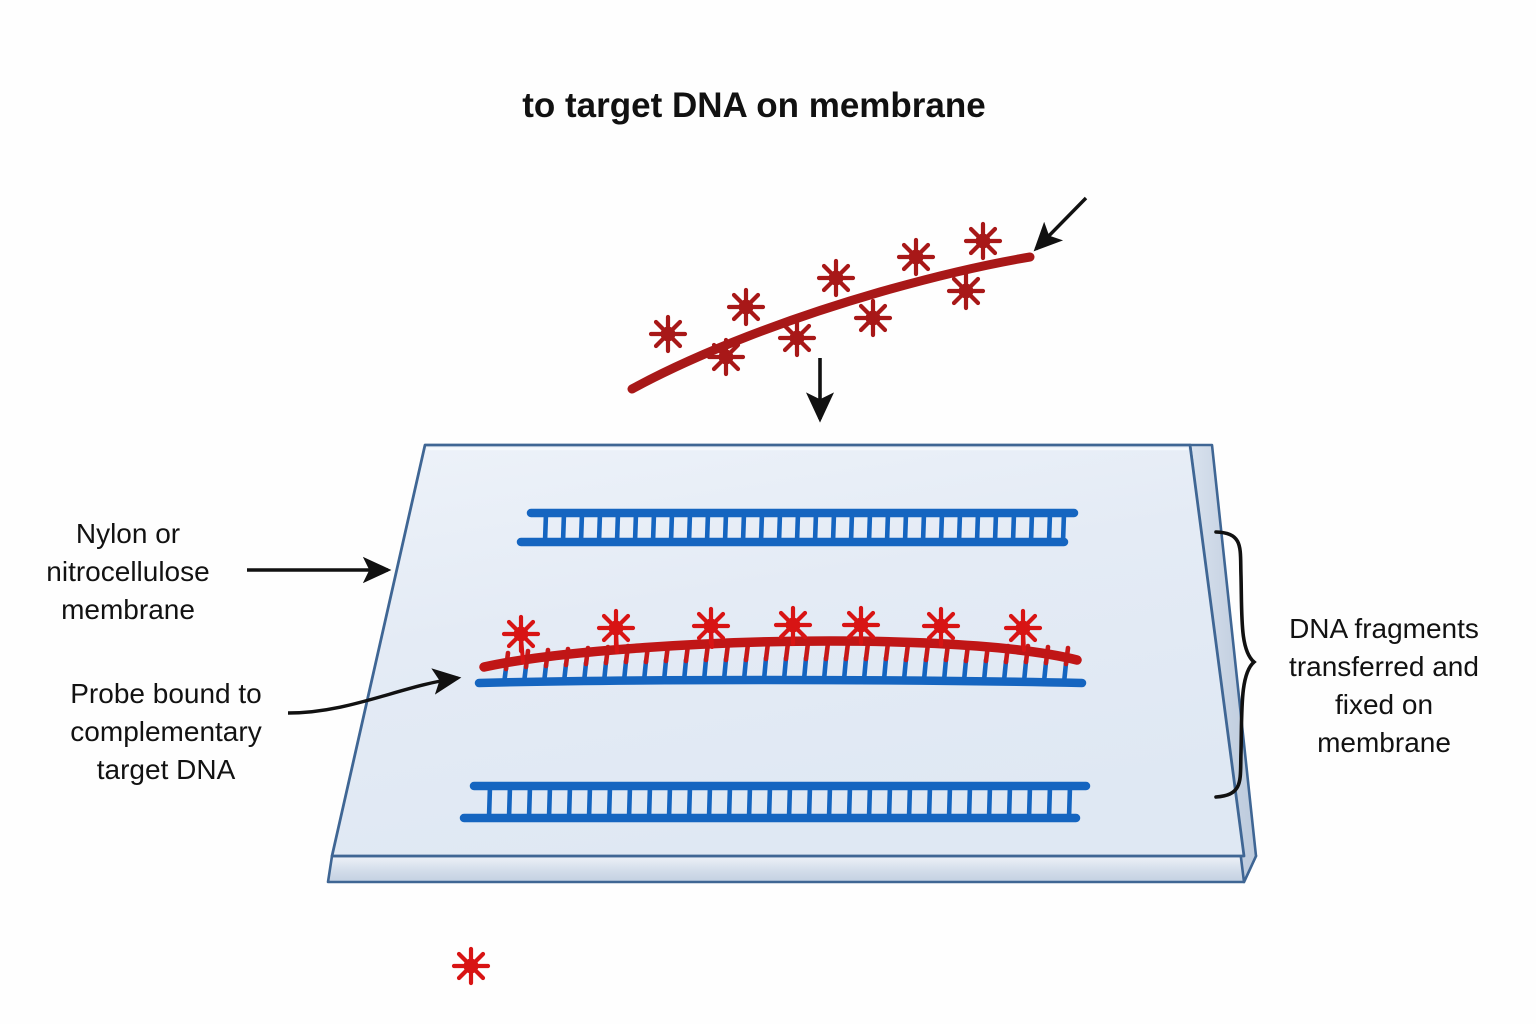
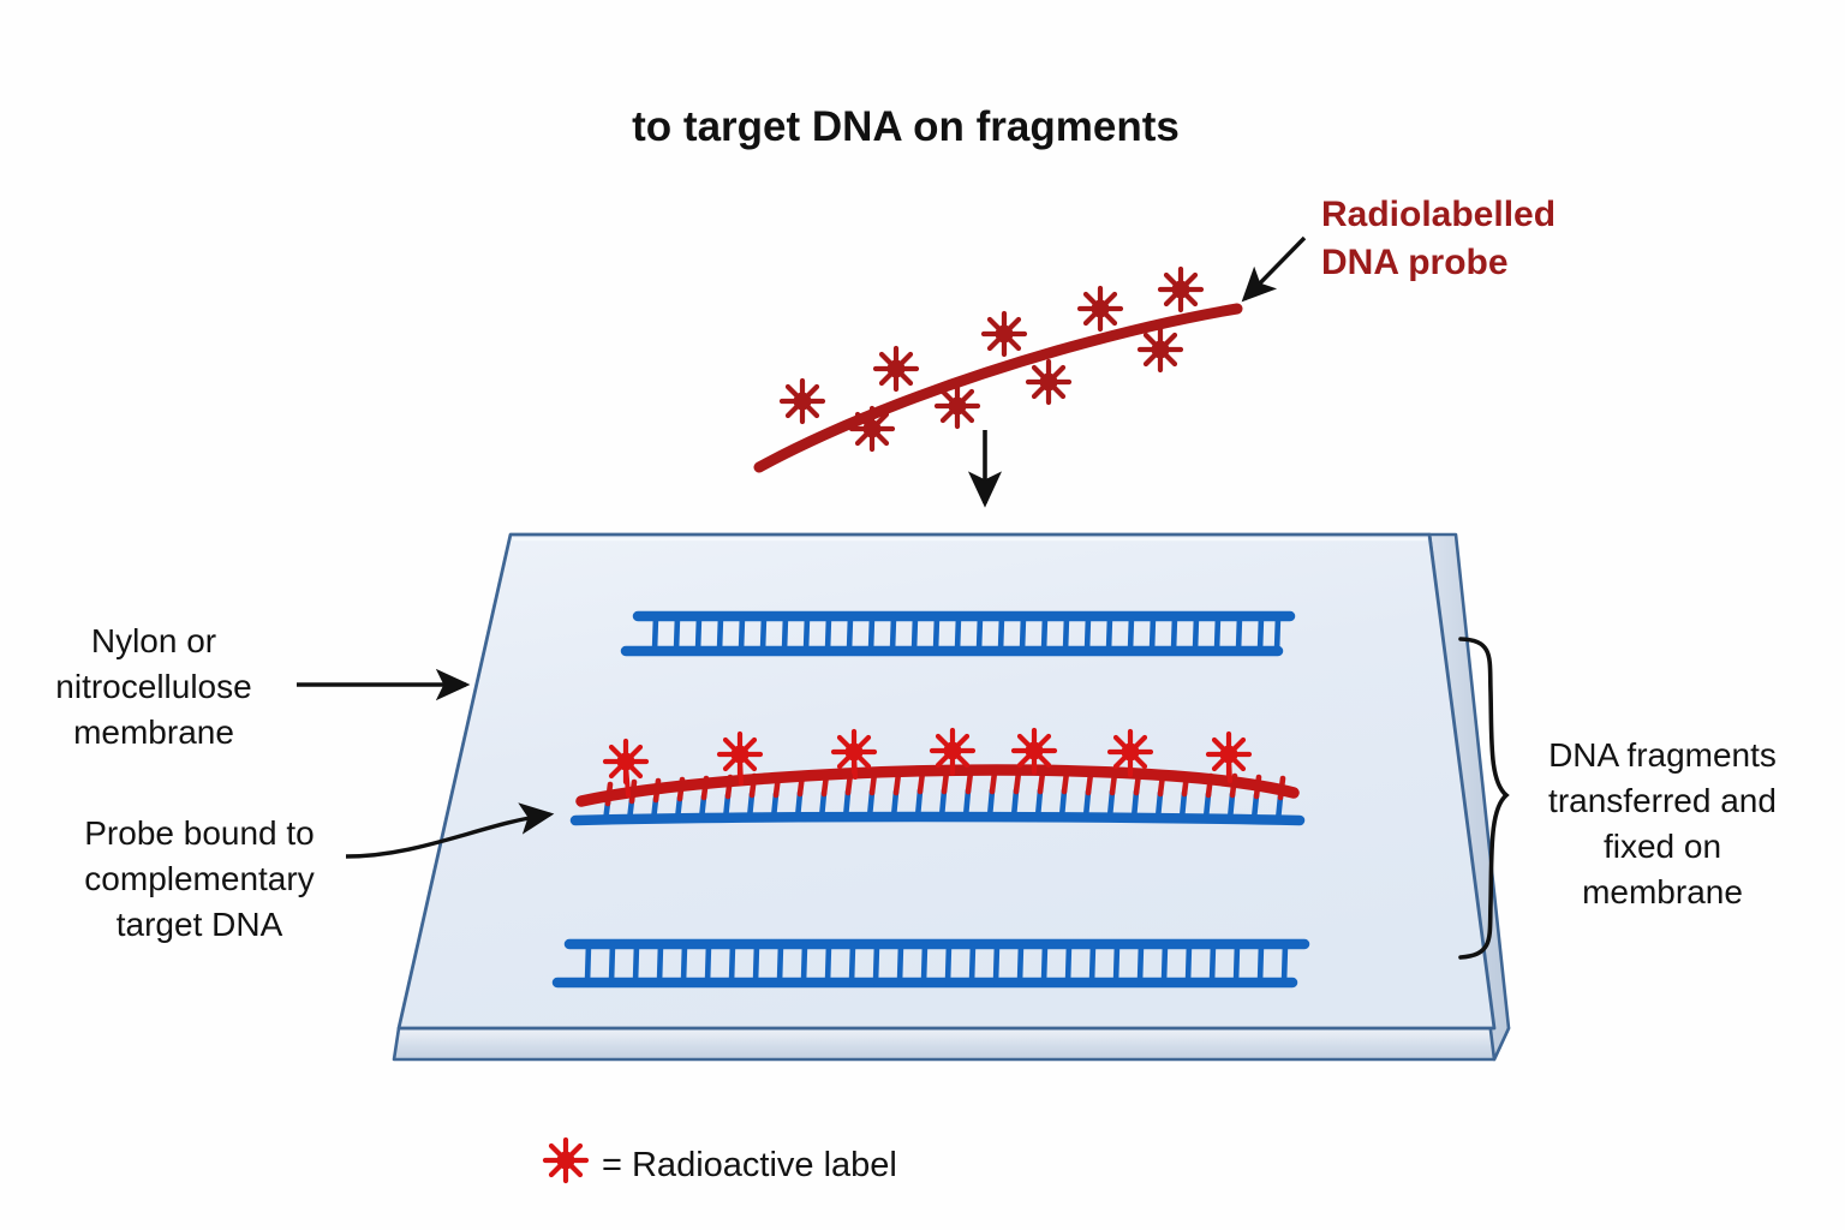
- to target DNA on membrane
+ to target DNA on fragments
+ Radiolabelled
+ DNA probe
  Nylon or
  nitrocellulose
  membrane
  Probe bound to
  complementary
  target DNA
  DNA fragments
  transferred and
  fixed on
  membrane
+ = Radioactive label
